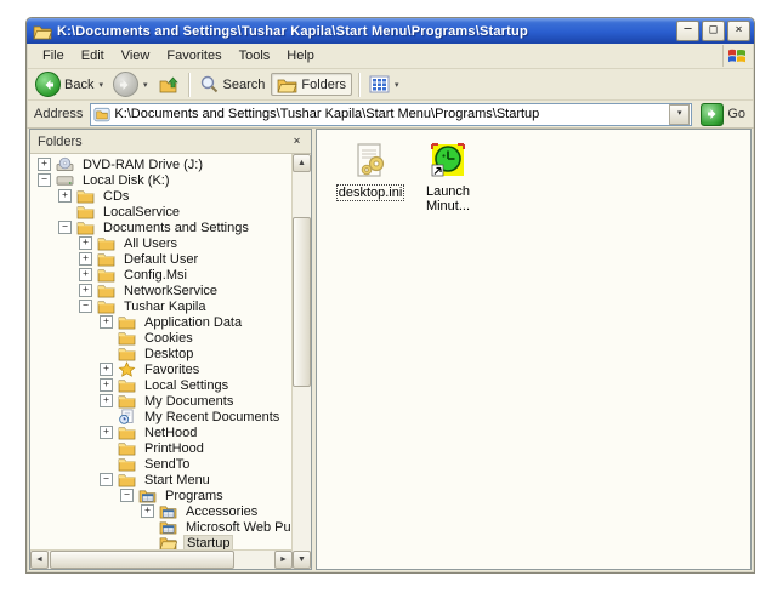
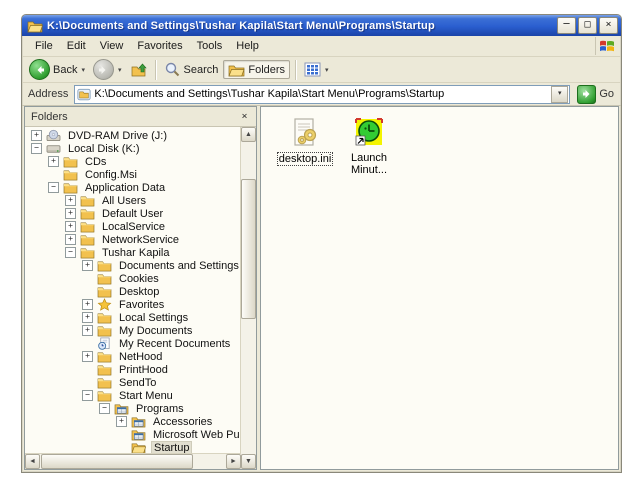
  K:\Documents and Settings\Tushar Kapila\Start Menu\Programs\Startup
  ─
  □
  ×
  File Edit View Favorites Tools Help
  Back
  Search
  Folders
  Address
  K:\Documents and Settings\Tushar Kapila\Start Menu\Programs\Startup
  Go
  Folders
  ×
  +
  DVD-RAM Drive (J:)
  −
  Local Disk (K:)
  +
  CDs
- LocalService
+ Config.Msi
  −
- Documents and Settings
+ Application Data
  +
  All Users
  +
  Default User
  +
- Config.Msi
+ LocalService
  +
  NetworkService
  −
  Tushar Kapila
  +
- Application Data
+ Documents and Settings
  Cookies
  Desktop
  +
  Favorites
  +
  Local Settings
  +
  My Documents
  My Recent Documents
  +
  NetHood
  PrintHood
  SendTo
  −
  Start Menu
  −
  Programs
  +
  Accessories
  Startup
  desktop.ini
  Launch Minut...
